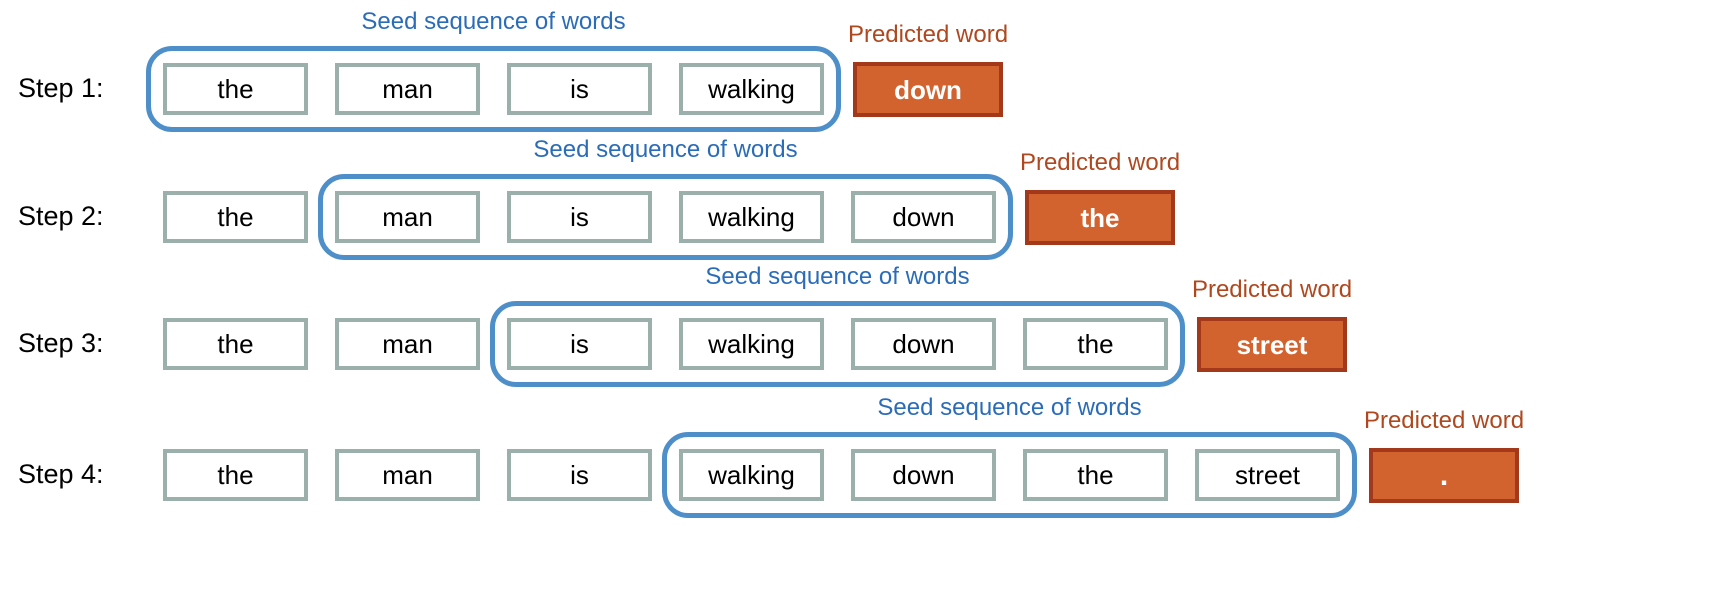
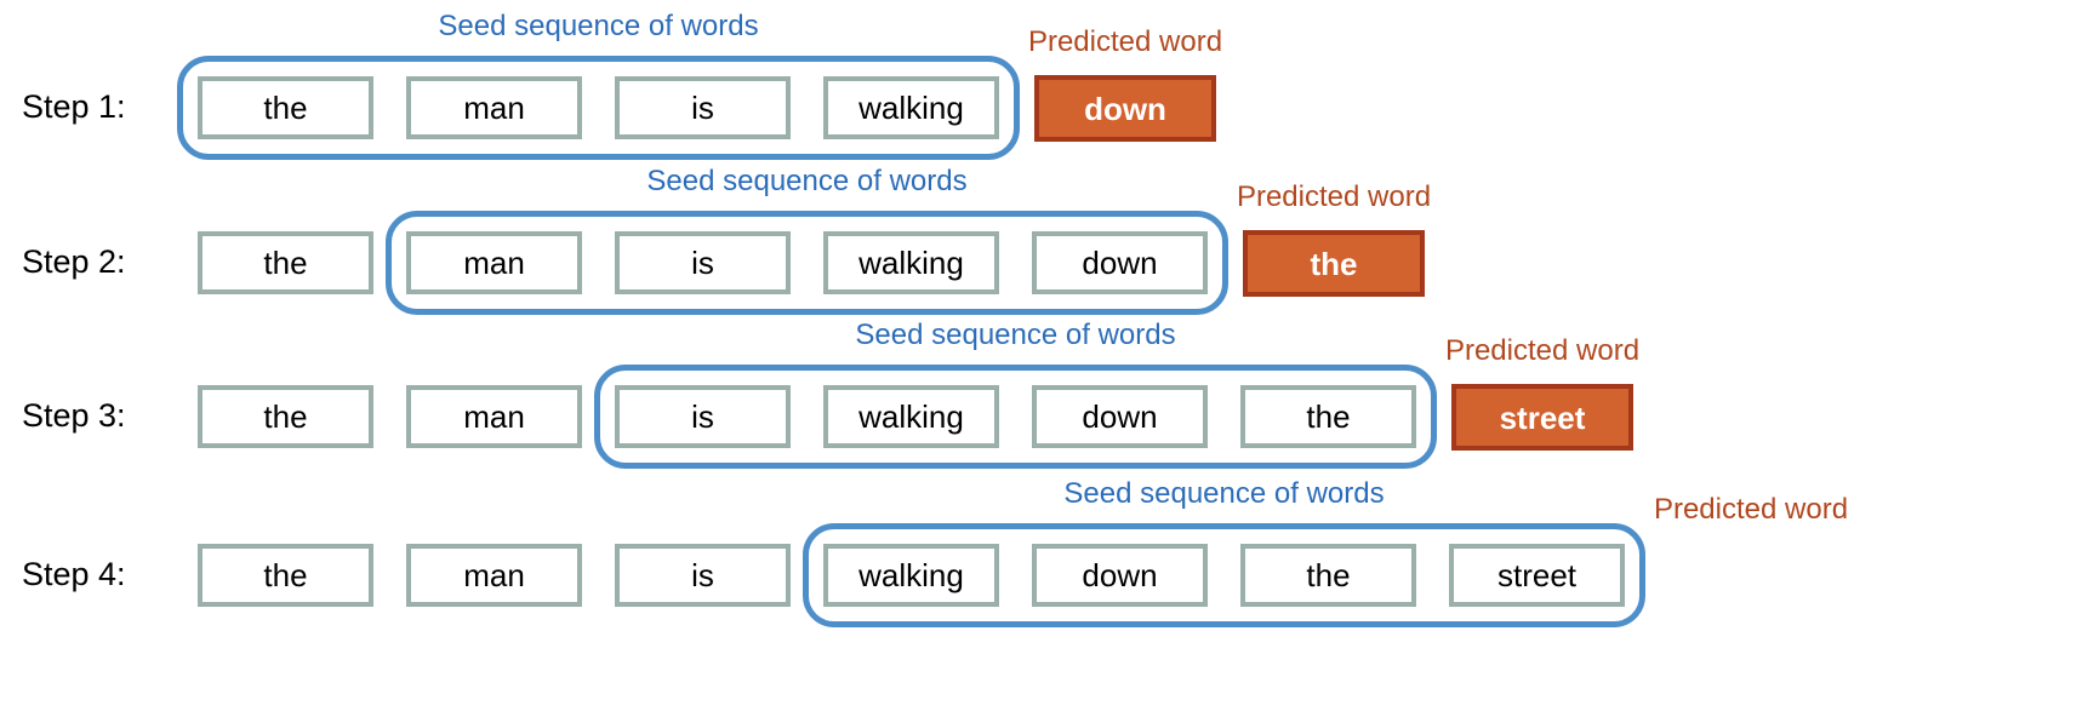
  Step 1:
  the
  man
  is
  walking
  Seed sequence of words
  down
  Predicted word
  Step 2:
  the
  man
  is
  walking
  down
  Seed sequence of words
  the
  Predicted word
  Step 3:
  the
  man
  is
  walking
  down
  the
  Seed sequence of words
  street
  Predicted word
  Step 4:
  the
  man
  is
  walking
  down
  the
  street
  Seed sequence of words
- .
  Predicted word
